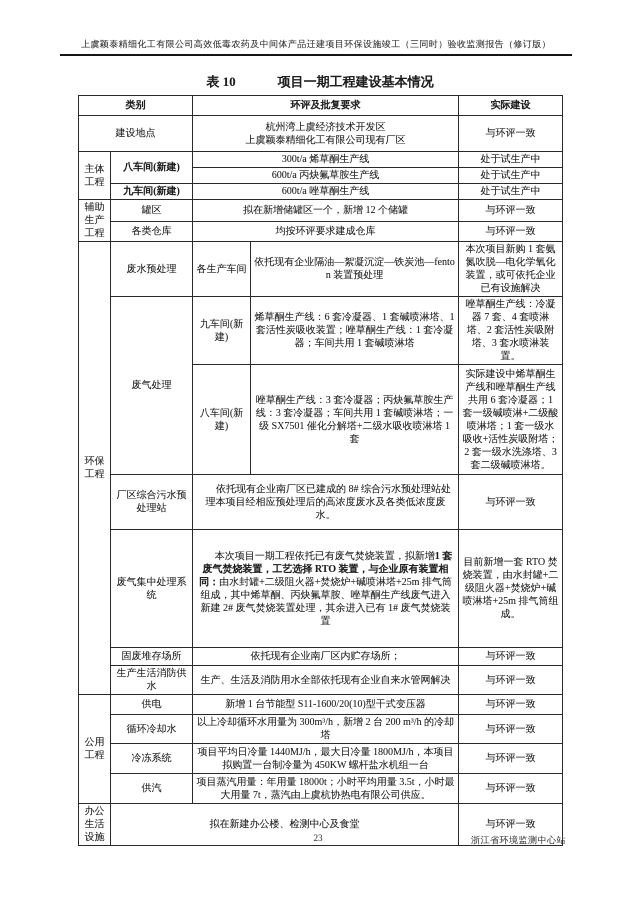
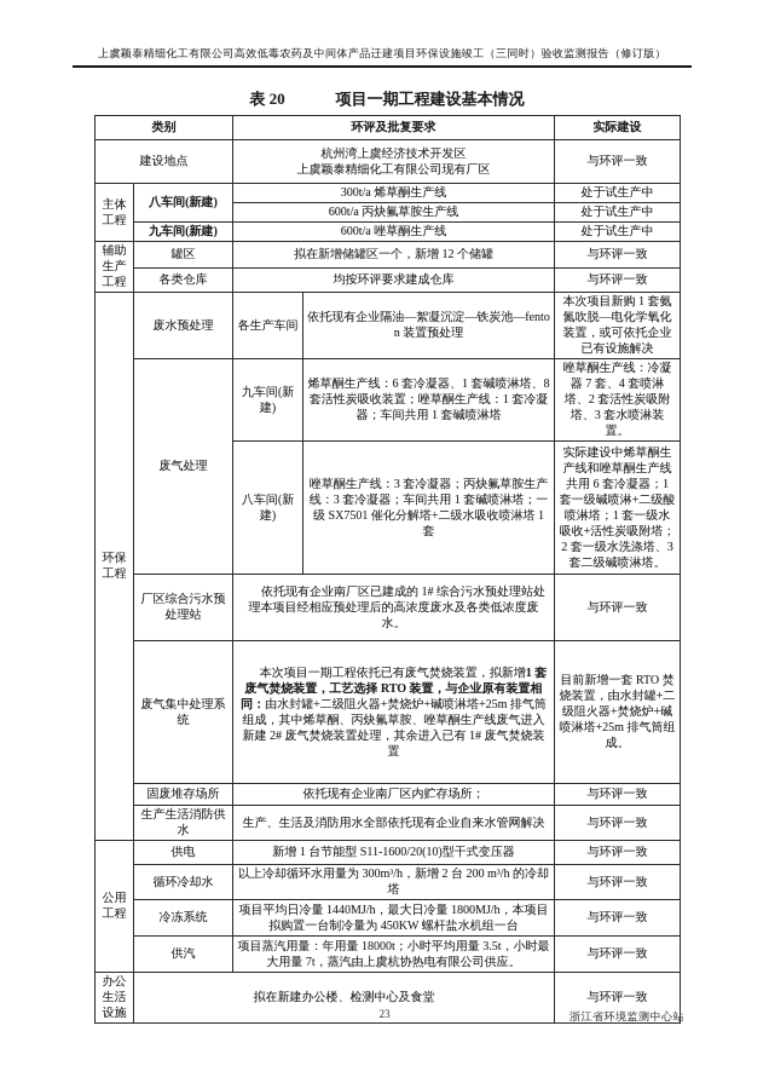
  上虞颖泰精细化工有限公司高效低毒农药及中间体产品迁建项目环保设施竣工（三同时）验收监测报告（修订版）
- 表 10 项目一期工程建设基本情况
+ 表 20 项目一期工程建设基本情况
  类别	环评及批复要求	实际建设
  建设地点	杭州湾上虞经济技术开发区 上虞颖泰精细化工有限公司现有厂区	与环评一致
  主体工程	八车间(新建)	300t/a 烯草酮生产线	处于试生产中
  600t/a 丙炔氟草胺生产线	处于试生产中
  九车间(新建)	600t/a 唑草酮生产线	处于试生产中
  辅助生产工程	罐区	拟在新增储罐区一个，新增 12 个储罐	与环评一致
  各类仓库	均按环评要求建成仓库	与环评一致
  环保工程	废水预处理	各生产车间	依托现有企业隔油—絮凝沉淀—铁炭池—fenton 装置预处理	本次项目新购 1 套氨氮吹脱—电化学氧化装置，或可依托企业已有设施解决
- 废气处理	九车间(新建)	烯草酮生产线：6 套冷凝器、1 套碱喷淋塔、1 套活性炭吸收装置；唑草酮生产线：1 套冷凝器；车间共用 1 套碱喷淋塔	唑草酮生产线：冷凝器 7 套、4 套喷淋塔、2 套活性炭吸附塔、3 套水喷淋装置。
+ 废气处理	九车间(新建)	烯草酮生产线：6 套冷凝器、1 套碱喷淋塔、8 套活性炭吸收装置；唑草酮生产线：1 套冷凝器；车间共用 1 套碱喷淋塔	唑草酮生产线：冷凝器 7 套、4 套喷淋塔、2 套活性炭吸附塔、3 套水喷淋装置。
  八车间(新建)	唑草酮生产线：3 套冷凝器；丙炔氟草胺生产线：3 套冷凝器；车间共用 1 套碱喷淋塔；一级 SX7501 催化分解塔+二级水吸收喷淋塔 1 套	实际建设中烯草酮生产线和唑草酮生产线共用 6 套冷凝器；1 套一级碱喷淋+二级酸喷淋塔；1 套一级水吸收+活性炭吸附塔；2 套一级水洗涤塔、3 套二级碱喷淋塔。
- 厂区综合污水预处理站	依托现有企业南厂区已建成的 8# 综合污水预处理站处理本项目经相应预处理后的高浓度废水及各类低浓度废水。	与环评一致
+ 厂区综合污水预处理站	依托现有企业南厂区已建成的 1# 综合污水预处理站处理本项目经相应预处理后的高浓度废水及各类低浓度废水。	与环评一致
  废气集中处理系统	本次项目一期工程依托已有废气焚烧装置，拟新增1 套废气焚烧装置，工艺选择 RTO 装置，与企业原有装置相同：由水封罐+二级阻火器+焚烧炉+碱喷淋塔+25m 排气筒组成，其中烯草酮、丙炔氟草胺、唑草酮生产线废气进入新建 2# 废气焚烧装置处理，其余进入已有 1# 废气焚烧装置	目前新增一套 RTO 焚烧装置，由水封罐+二级阻火器+焚烧炉+碱喷淋塔+25m 排气筒组成。
  固废堆存场所	依托现有企业南厂区内贮存场所；	与环评一致
  生产生活消防供水	生产、生活及消防用水全部依托现有企业自来水管网解决	与环评一致
  公用工程	供电	新增 1 台节能型 S11-1600/20(10)型干式变压器	与环评一致
  循环冷却水	以上冷却循环水用量为 300m³/h，新增 2 台 200 m³/h 的冷却塔	与环评一致
  冷冻系统	项目平均日冷量 1440MJ/h，最大日冷量 1800MJ/h，本项目拟购置一台制冷量为 450KW 螺杆盐水机组一台	与环评一致
  供汽	项目蒸汽用量：年用量 18000t；小时平均用量 3.5t，小时最大用量 7t，蒸汽由上虞杭协热电有限公司供应。	与环评一致
  办公生活设施	拟在新建办公楼、检测中心及食堂	与环评一致
  23
  浙江省环境监测中心站
